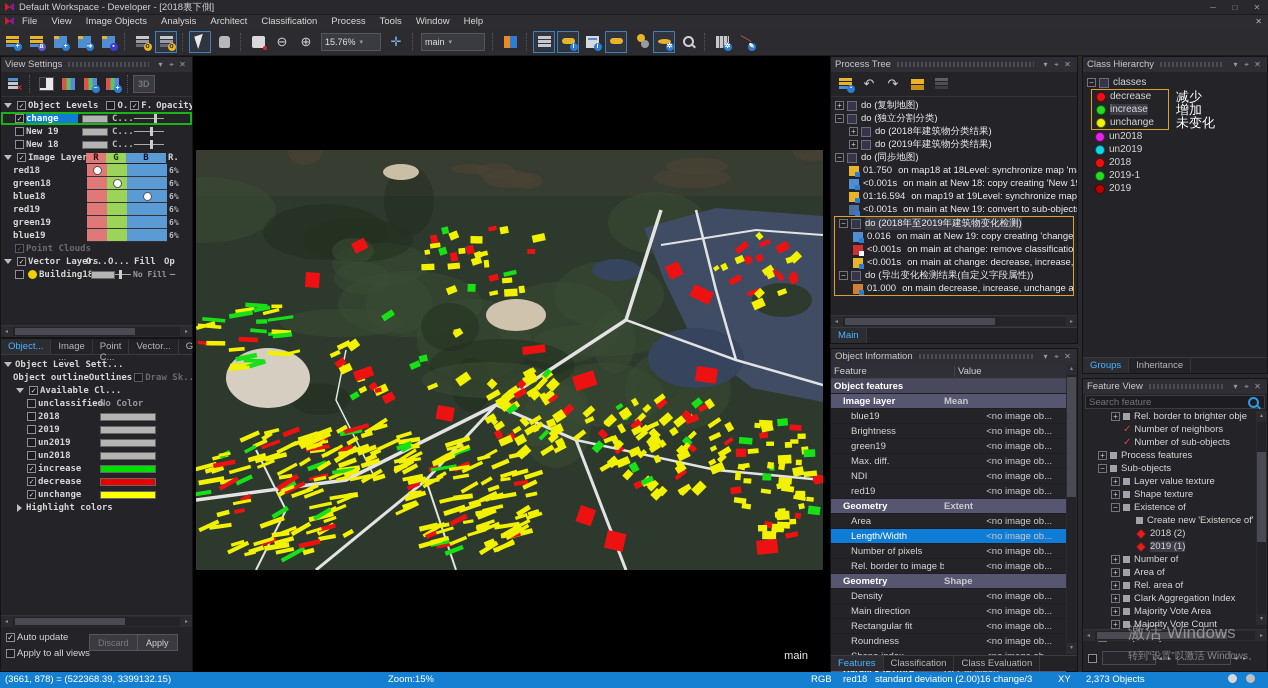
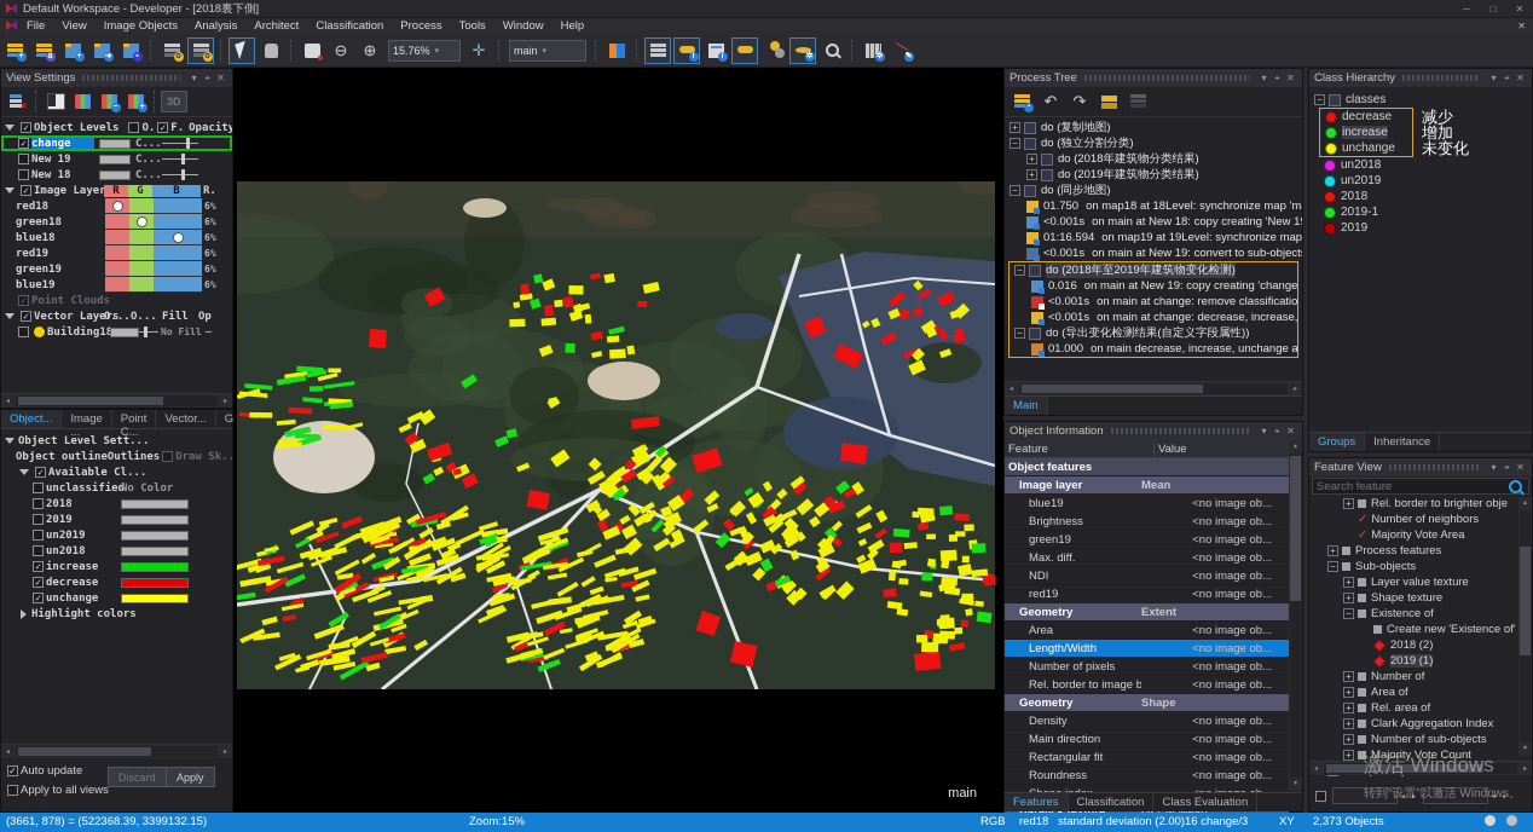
  Default Workspace - Developer - [2018裏下側]
  ─
  □
  ✕
  File
  View
  Image Objects
  Analysis
  Architect
  Classification
  Process
  Tools
  Window
  Help
  ✕
  ⊖
  ⊕
  15.76%
  ✛
  main
  View Settings
  ▾
  ⌖
  ✕
  3D
  ✓
  Object Levels
  O.
  ✓
  F.
  Opacity
  ✓
  change
  C...
  New 19
  C...
  New 18
  C...
  ✓
  Image Layer
  R
  G
  B
  R.
  red18
  6%
  green18
  6%
  blue18
  6%
  red19
  6%
  green19
  6%
  blue19
  6%
  ✓
  Point Clouds
  ✓
  Vector Laye
  O...
  O...
  Fill
  Op
  Building1
  No Fill
  —
  Object...
  Image ...
  Point C...
  Vector...
  Object Level Sett...
  Object outline
  Outlines
  Draw Sk..
  ✓
  Available Cl...
  unclassifie
  No Color
  2018
  2019
  un2019
  un2018
  ✓
  increase
  ✓
  decrease
  ✓
  unchange
  Highlight colors
  ✓
  Auto update
  Apply to all views
  Discard
  Apply
  main
  Process Tree
  ▾
  ⌖
  ✕
  ↶
  ↷
  +
  do (复制地图)
  −
  do (独立分割分类)
  +
  do (2018年建筑物分类结果)
  +
  do (2019年建筑物分类结果)
  −
  do (同步地图)
  01.750
  on map18 at 18Level: synchronize map 'm
  <0.001s
  on main at New 18: copy creating 'New 1
  01:16.594
  on map19 at 19Level: synchronize map
  <0.001s
  on main at New 19: convert to sub-object
  −
  do (2018年至2019年建筑物变化检测)
  0.016
  on main at New 19: copy creating 'change
  <0.001s
  on main at change: remove classificatio
  <0.001s
  on main at change: decrease, increase,
  −
  do (导出变化检测结果(自定义字段属性))
  01.000
  on main decrease, increase, unchange a
  Main
  Object Information
  ▾
  ⌖
  ✕
  Feature
  Value
  Object features
  Image layer
  Mean
  blue19
  <no image ob...
  Brightness
  <no image ob...
  green19
  <no image ob...
  Max. diff.
  <no image ob...
  NDI
  <no image ob...
  red19
  <no image ob...
  Geometry
  Extent
  Area
  <no image ob...
  Length/Width
  <no image ob...
  Number of pixels
  <no image ob...
  Rel. border to image b
  <no image ob...
  Geometry
  Shape
  Density
  <no image ob...
  Main direction
  <no image ob...
  Rectangular fit
  <no image ob...
  Roundness
  <no image ob...
  Haralick texture
  GLCM Mean
  Features
  Classification
  Class Evaluation
  Class Hierarchy
  ▾
  ⌖
  ✕
  −
  classes
  decrease
  减少
  increase
  增加
  unchange
  未变化
  un2018
  un2019
  2018
  2019-1
  2019
  Groups
  Inheritance
  Feature View
  ▾
  ⌖
  ✕
  Search feature
  +
  Rel. border to brighter obje
  ✓
  Number of neighbors
  ✓
- Number of sub-objects
+ Majority Vote Area
  +
  Process features
  −
  Sub-objects
  +
  Layer value texture
  +
  Shape texture
  −
  Existence of
  Create new 'Existence of'
  2018 (2)
  2019 (1)
  +
  Number of
  +
  Area of
  +
  Rel. area of
  +
  Clark Aggregation Index
  +
- Majority Vote Area
+ Number of sub-objects
  +
  Majority Vote Count
  激活 Windows
  转到“设置”以激活 Windows。
  (3661, 878) = (522368.39, 3399132.15)
  Zoom:15%
  RGB
  red18
  standard deviation (2.00)
  16 change/3
  XY
  2,373 Objects
